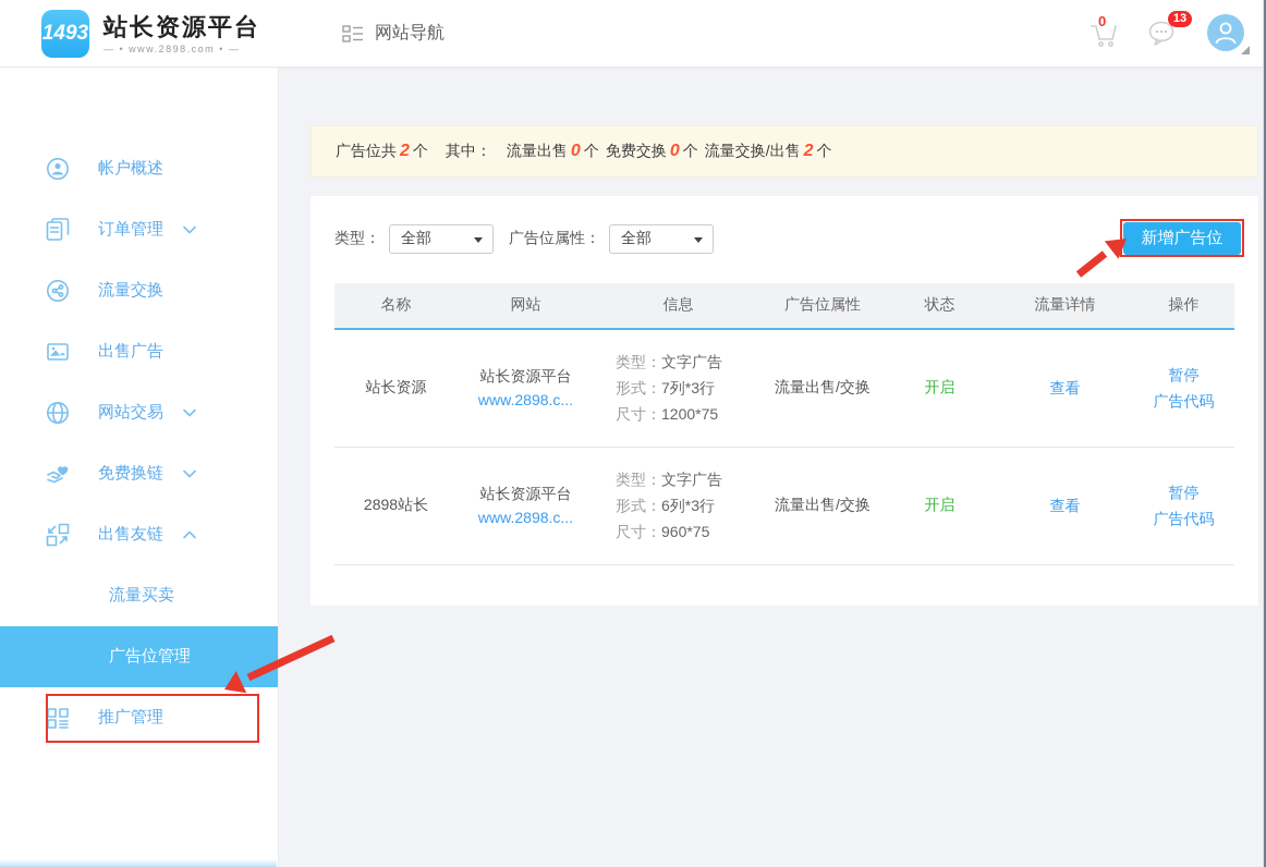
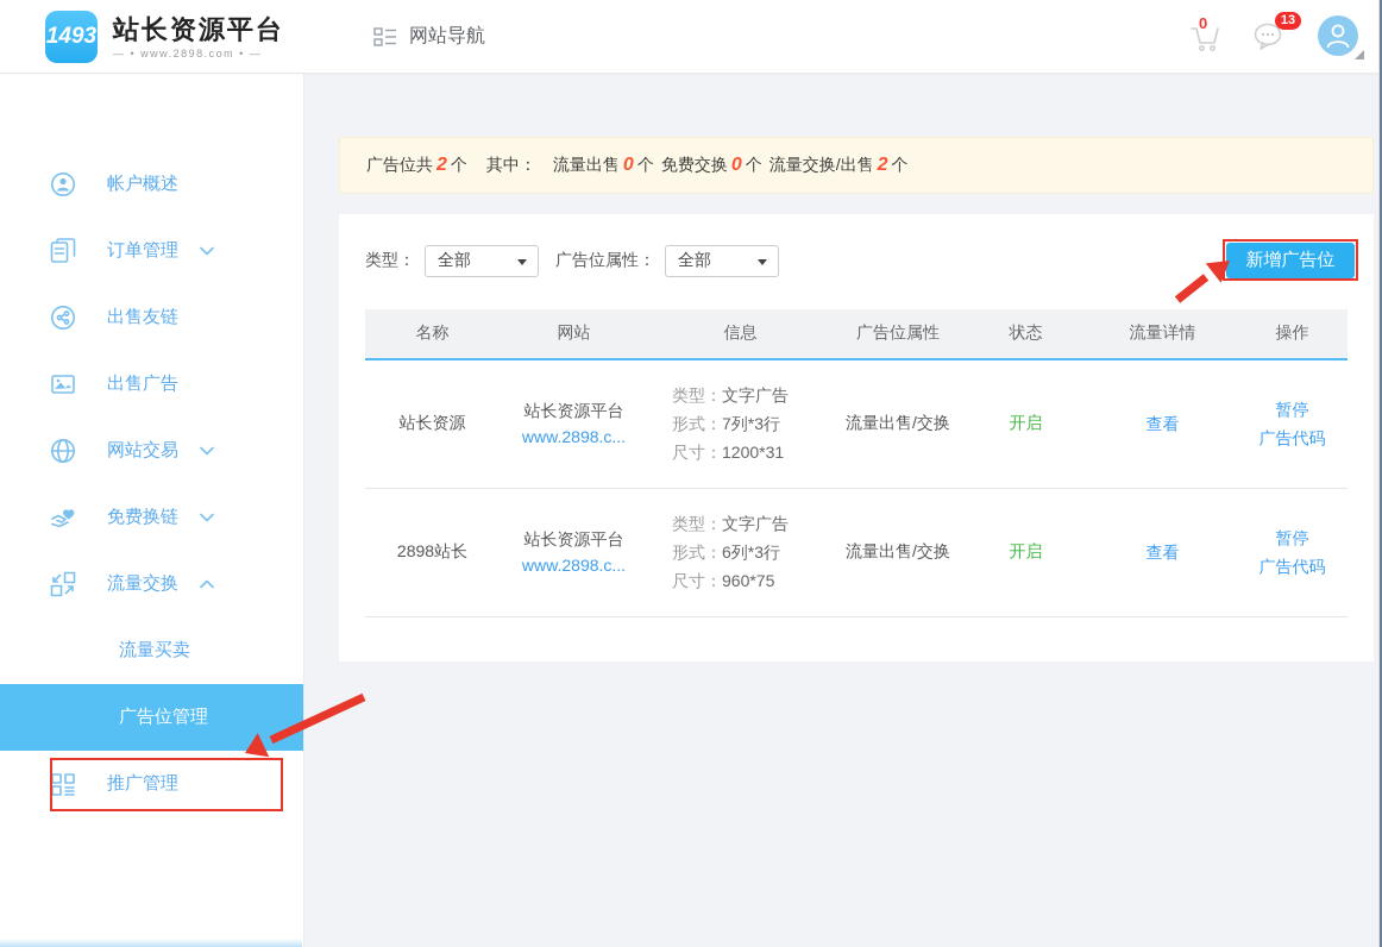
  1493
  站长资源平台
  — • www.2898.com • —
  网站导航
  0
  13
  帐户概述
  订单管理
- 流量交换
+ 出售友链
  出售广告
  网站交易
  免费换链
- 出售友链
+ 流量交换
  流量买卖
  广告位管理
  推广管理
  广告位共
  2
  个
  其中：
  流量出售 0 个
  免费交换 0 个
  流量交换/出售 2 个
  类型：
  全部
  广告位属性：
  全部
  新增广告位
  名称	网站	信息	广告位属性	状态	流量详情	操作
- 站长资源	站长资源平台 www.2898.c...	类型：文字广告 形式：7列*3行 尺寸：1200*75	流量出售/交换	开启	查看	暂停 广告代码
+ 站长资源	站长资源平台 www.2898.c...	类型：文字广告 形式：7列*3行 尺寸：1200*31	流量出售/交换	开启	查看	暂停 广告代码
  2898站长	站长资源平台 www.2898.c...	类型：文字广告 形式：6列*3行 尺寸：960*75	流量出售/交换	开启	查看	暂停 广告代码
